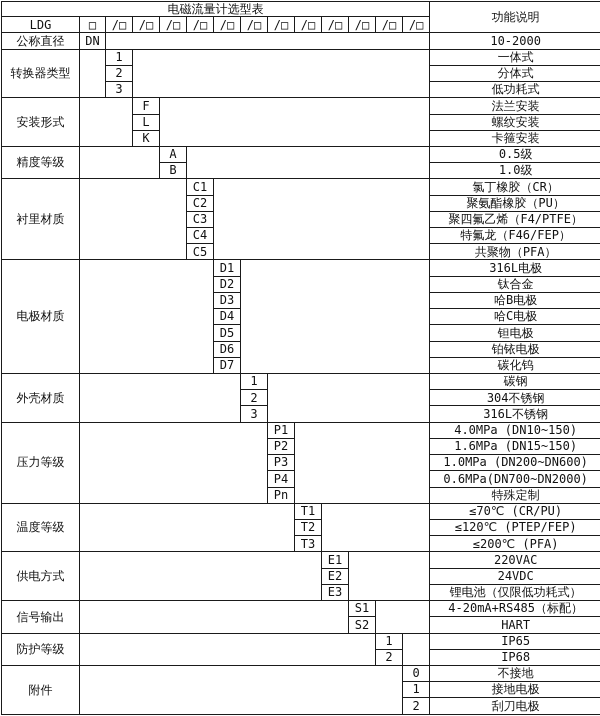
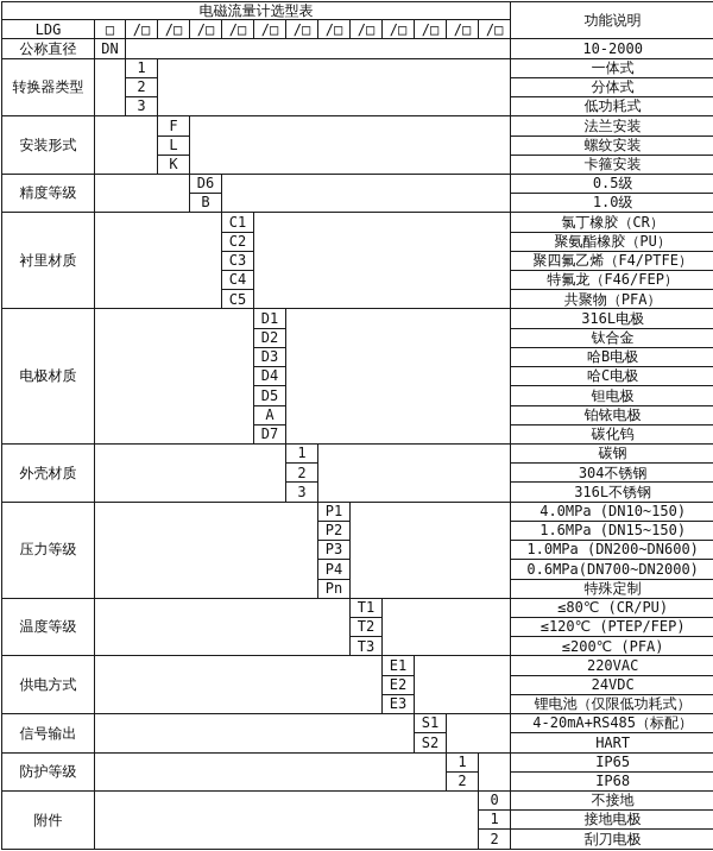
  电磁流量计选型表	功能说明
  LDG	□	/□	/□	/□	/□	/□	/□	/□	/□	/□	/□	/□	/□
  公称直径	DN		10-2000
  转换器类型		1		一体式
  2	分体式
  3	低功耗式
  安装形式		F		法兰安装
  L	螺纹安装
  K	卡箍安装
- 精度等级		A		0.5级
+ 精度等级		D6		0.5级
  B	1.0级
  衬里材质		C1		氯丁橡胶（CR）
  C2	聚氨酯橡胶（PU）
  C3	聚四氟乙烯（F4/PTFE）
  C4	特氟龙（F46/FEP）
  C5	共聚物（PFA）
  电极材质		D1		316L电极
  D2	钛合金
  D3	哈B电极
  D4	哈C电极
  D5	钽电极
- D6	铂铱电极
+ A	铂铱电极
  D7	碳化钨
  外壳材质		1		碳钢
  2	304不锈钢
  3	316L不锈钢
  压力等级		P1		4.0MPa (DN10~150)
  P2	1.6MPa (DN15~150)
  P3	1.0MPa (DN200~DN600)
  P4	0.6MPa(DN700~DN2000)
  Pn	特殊定制
- 温度等级		T1		≤70℃ (CR/PU)
+ 温度等级		T1		≤80℃ (CR/PU)
  T2	≤120℃ (PTEP/FEP)
  T3	≤200℃ (PFA)
  供电方式		E1		220VAC
  E2	24VDC
  E3	锂电池（仅限低功耗式）
  信号输出		S1		4-20mA+RS485（标配）
  S2	HART
  防护等级		1		IP65
  2	IP68
  附件		0	不接地
  1	接地电极
  2	刮刀电极
